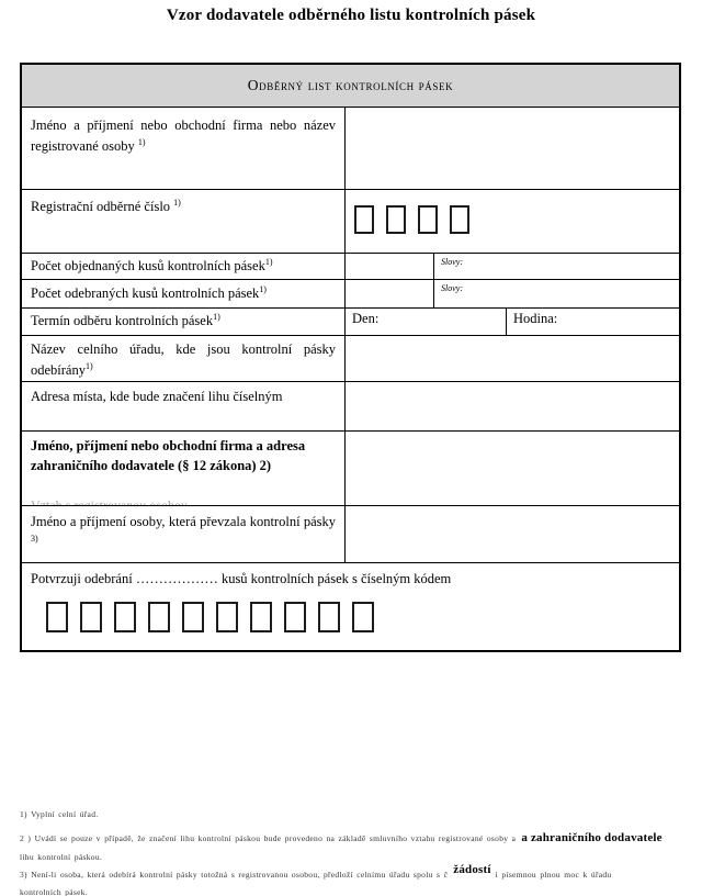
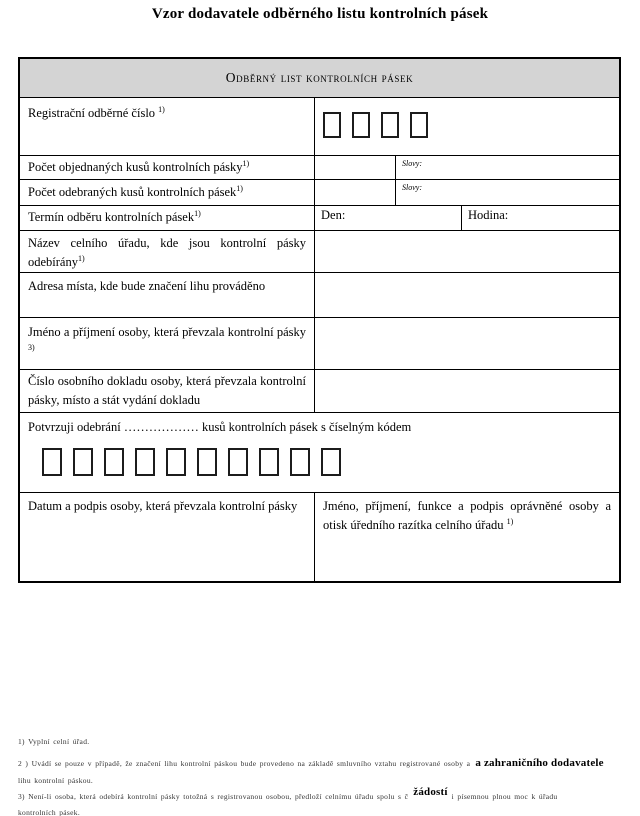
  Vzor dodavatele odběrného listu kontrolních pásek
  Odběrný list kontrolních pásek
- Jméno a příjmení nebo obchodní firma nebo název registrované osoby 1)
  Registrační odběrné číslo 1)
- Počet objednaných kusů kontrolních pásek1)
+ Počet objednaných kusů kontrolních pásky1)
  Slovy:
  Počet odebraných kusů kontrolních pásek1)
  Slovy:
  Termín odběru kontrolních pásek1)
  Den:
  Hodina:
  Název celního úřadu, kde jsou kontrolní pásky odebírány1)
- Adresa místa, kde bude značení lihu číselným
+ Adresa místa, kde bude značení lihu prováděno
- Jméno, příjmení nebo obchodní firma a adresa zahraničního dodavatele (§ 12 zákona) 2)
  Jméno a příjmení osoby, která převzala kontrolní pásky 3)
+ Číslo osobního dokladu osoby, která převzala kontrolní pásky, místo a stát vydání dokladu
  Potvrzuji odebrání ……………… kusů kontrolních pásek s číselným kódem
+ Datum a podpis osoby, která převzala kontrolní pásky
+ Jméno, příjmení, funkce a podpis oprávněné osoby a otisk úředního razítka celního úřadu 1)
  1) Vyplní celní úřad.
  2 ) Uvádí se pouze v případě, že značení lihu kontrolní páskou bude provedeno na základě smluvního vztahu registrované osoby a a zahraničního dodavatele
  lihu kontrolní páskou.
  3) Není-li osoba, která odebírá kontrolní pásky totožná s registrovanou osobou, předloží celnímu úřadu spolu s čžádostí i písemnou plnou moc k úřadu
  kontrolních pásek.
